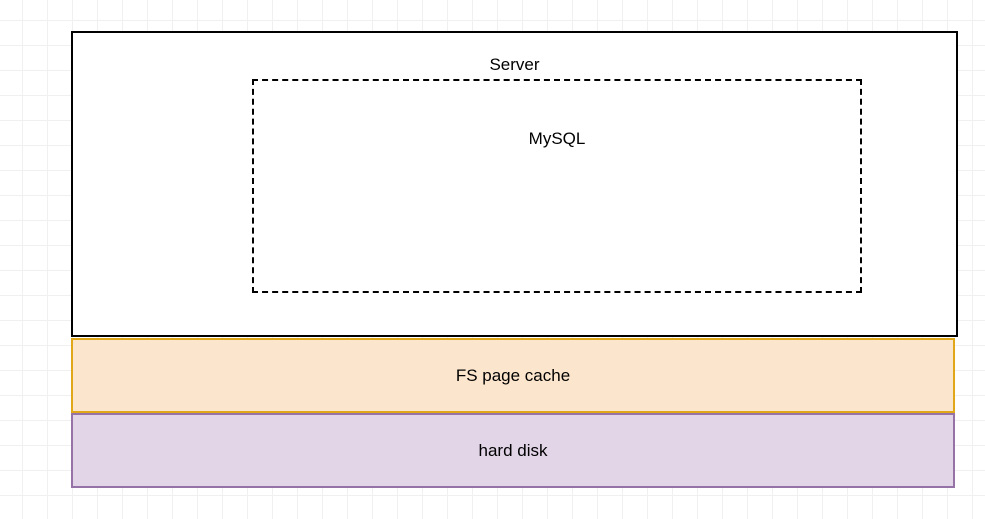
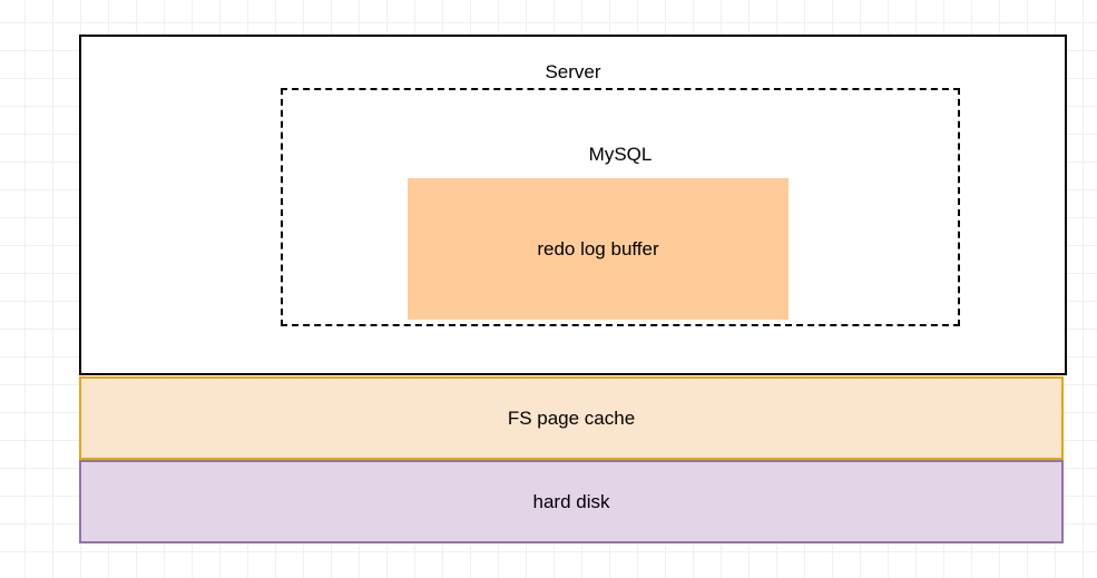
  Server
  MySQL
+ redo log buffer
  FS page cache
  hard disk
